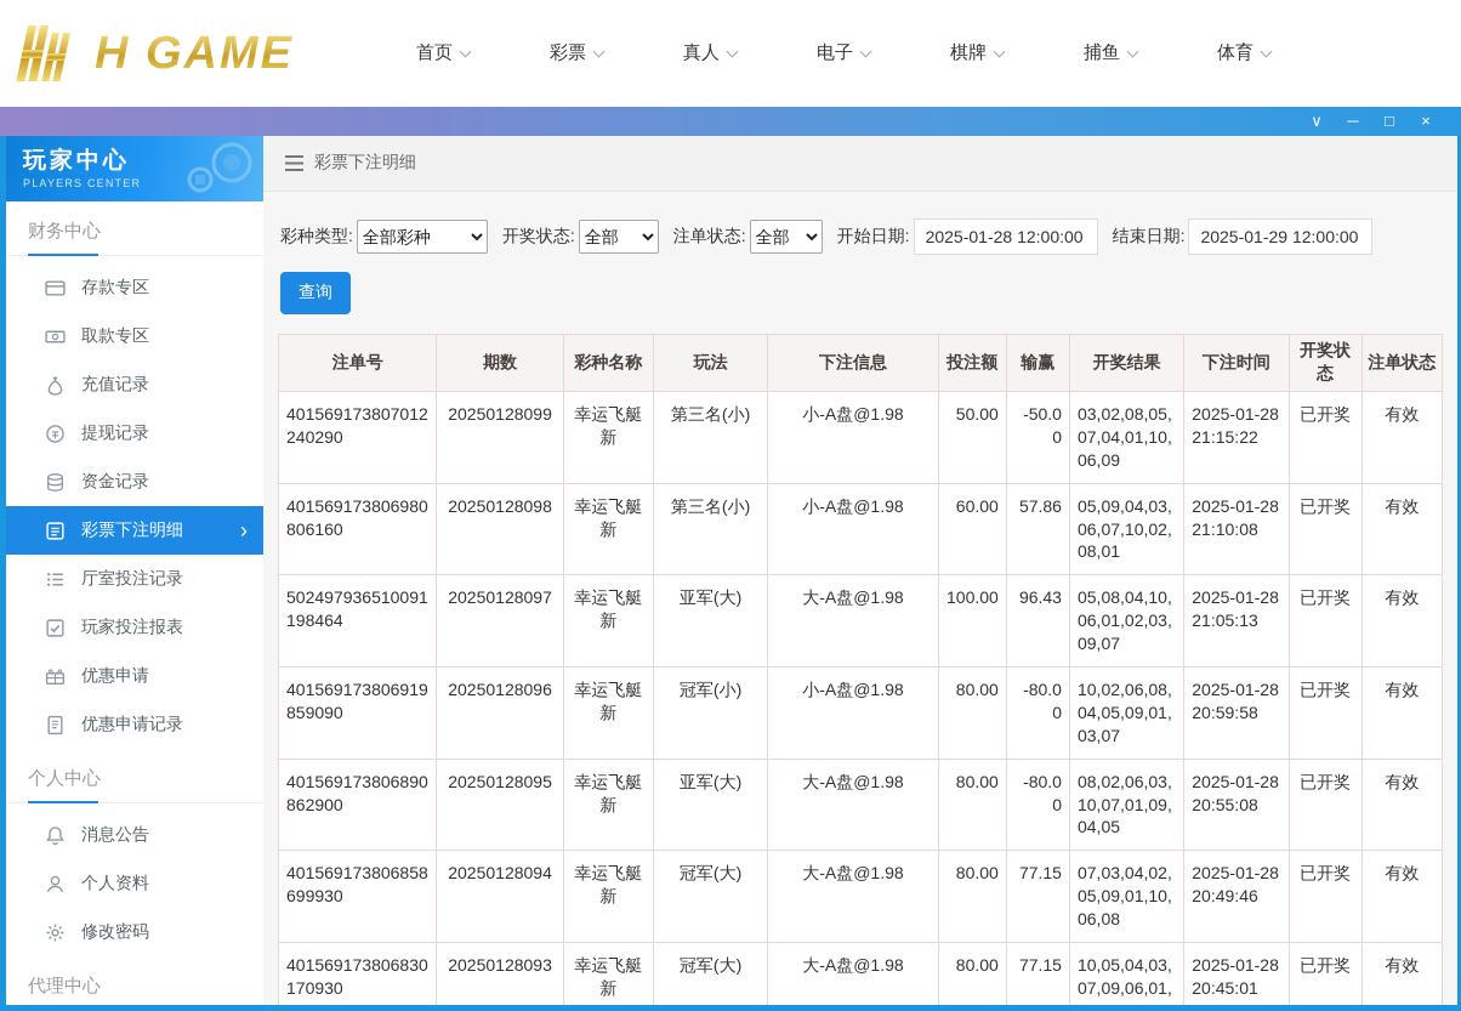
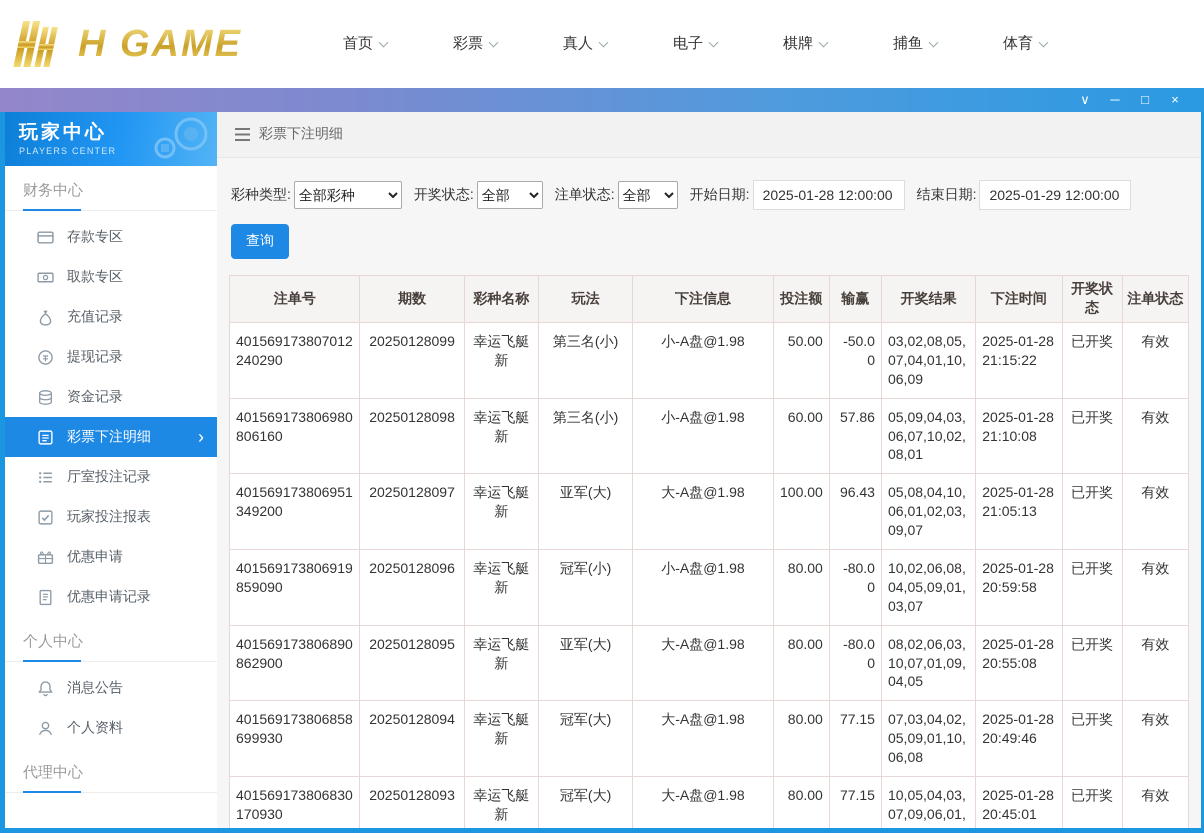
  H GAME
  首页
  彩票
  真人
  电子
  棋牌
  捕鱼
  体育
  ∨
  ─
  □
  ×
  玩家中心
  PLAYERS CENTER
  财务中心
  存款专区
  取款专区
  充值记录
  提现记录
  资金记录
  彩票下注明细
  ›
  厅室投注记录
  玩家投注报表
  优惠申请
  优惠申请记录
  个人中心
  消息公告
  个人资料
- 修改密码
  代理中心
  彩票下注明细
  彩种类型:
  全部彩种
  开奖状态:
  全部
  注单状态:
  全部
  开始日期:
  2025-01-28 12:00:00
  结束日期:
  2025-01-29 12:00:00
  查询
  注单号	期数	彩种名称	玩法	下注信息	投注额	输赢	开奖结果	下注时间	开奖状态	注单状态
  401569173807012240290	20250128099	幸运飞艇新	第三名(小)	小-A盘@1.98	50.00	-50.00	03,02,08,05,07,04,01,10,06,09	2025-01-28 21:15:22	已开奖	有效
  401569173806980806160	20250128098	幸运飞艇新	第三名(小)	小-A盘@1.98	60.00	57.86	05,09,04,03,06,07,10,02,08,01	2025-01-28 21:10:08	已开奖	有效
- 502497936510091198464	20250128097	幸运飞艇新	亚军(大)	大-A盘@1.98	100.00	96.43	05,08,04,10,06,01,02,03,09,07	2025-01-28 21:05:13	已开奖	有效
+ 401569173806951349200	20250128097	幸运飞艇新	亚军(大)	大-A盘@1.98	100.00	96.43	05,08,04,10,06,01,02,03,09,07	2025-01-28 21:05:13	已开奖	有效
  401569173806919859090	20250128096	幸运飞艇新	冠军(小)	小-A盘@1.98	80.00	-80.00	10,02,06,08,04,05,09,01,03,07	2025-01-28 20:59:58	已开奖	有效
  401569173806890862900	20250128095	幸运飞艇新	亚军(大)	大-A盘@1.98	80.00	-80.00	08,02,06,03,10,07,01,09,04,05	2025-01-28 20:55:08	已开奖	有效
  401569173806858699930	20250128094	幸运飞艇新	冠军(大)	大-A盘@1.98	80.00	77.15	07,03,04,02,05,09,01,10,06,08	2025-01-28 20:49:46	已开奖	有效
  401569173806830170930	20250128093	幸运飞艇新	冠军(大)	大-A盘@1.98	80.00	77.15	10,05,04,03,07,09,06,01,	2025-01-28 20:45:01	已开奖	有效
